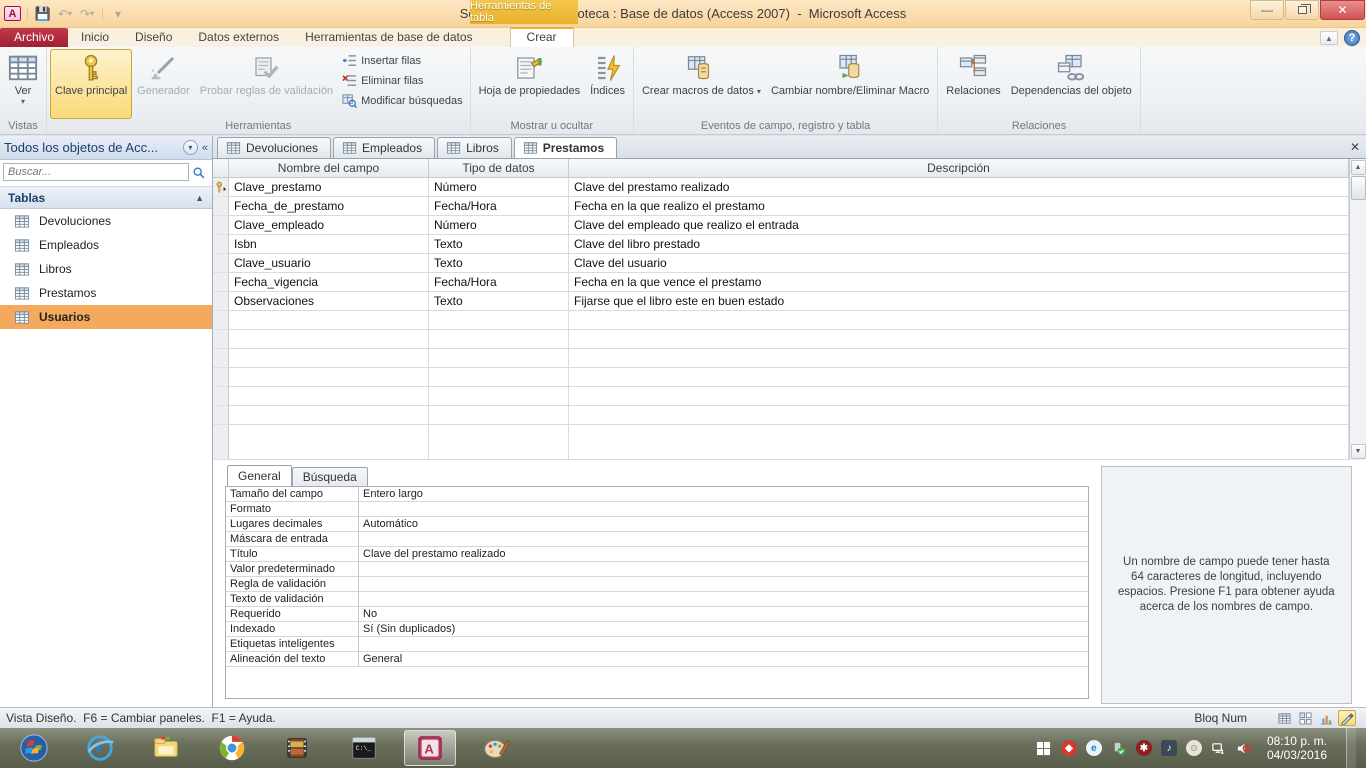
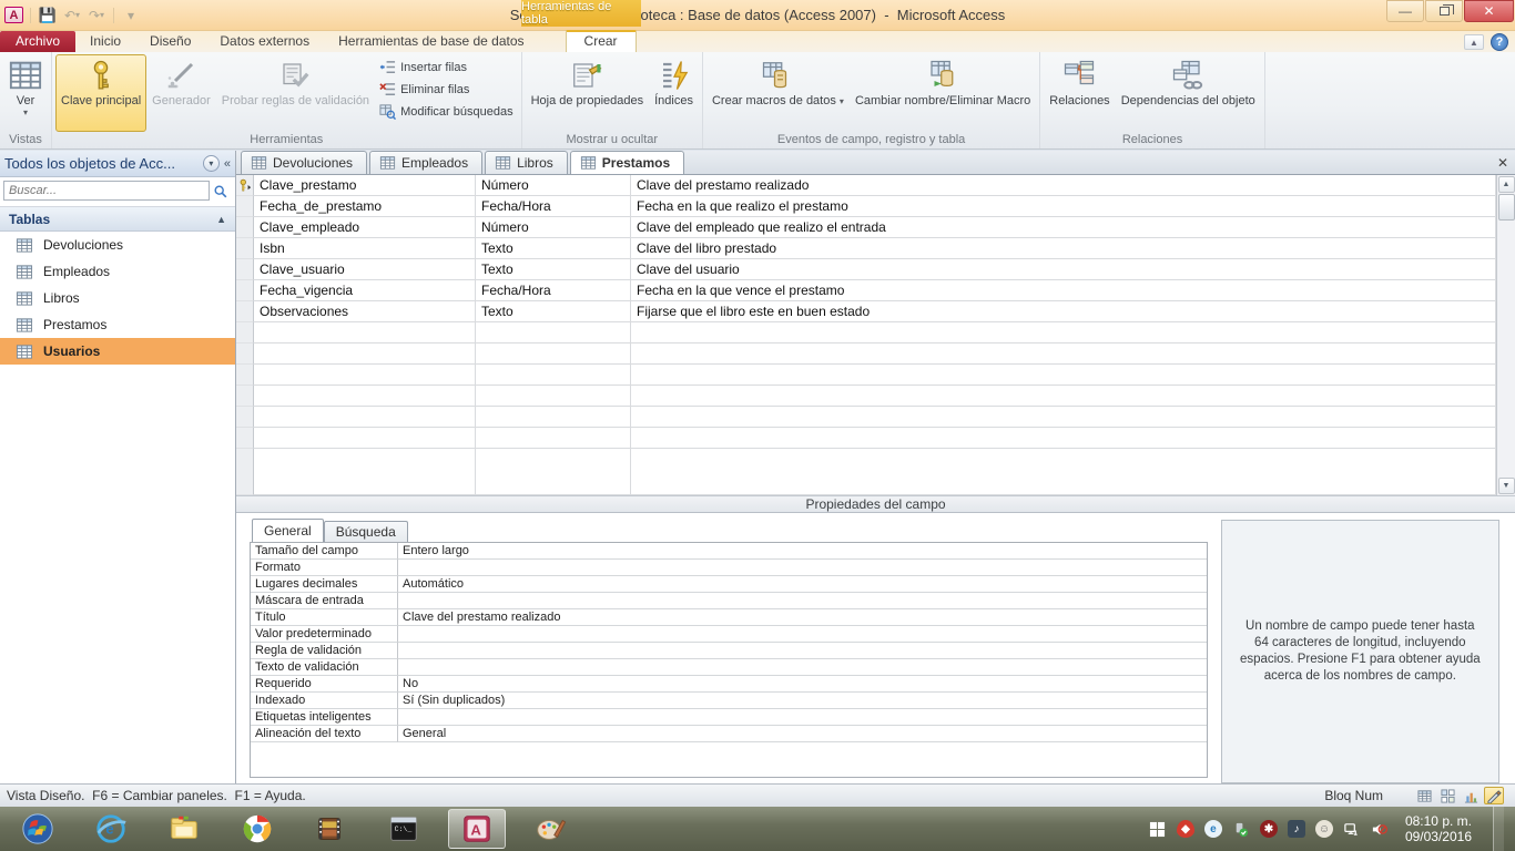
  A
  💾
  ↶
  ▾
  ↷
  ▾
  ▾
  Soteca : Base de datos (Access 2007) - Microsoft Access
  Herramientas de tabla
  —
  ✕
  Archivo
  Inicio
  Diseño
  Datos externos
  Herramientas de base de datos
  Crear
  ▲
  ?
  Ver
  ▾
  Vistas
  Clave principal
  Generador
  Probar reglas de validación
  Insertar filas
  Eliminar filas
  Modificar búsquedas
  Herramientas
  Hoja de propiedades
  Índices
  Mostrar u ocultar
  Crear macros de datos ▾
  Cambiar nombre/Eliminar Macro
  Eventos de campo, registro y tabla
  Relaciones
  Dependencias del objeto
  Relaciones
  Todos los objetos de Acc...
  ▾
  «
  Buscar...
  Tablas
  ▲
  Devoluciones
  Empleados
  Libros
  Prestamos
  Usuarios
  Devoluciones
  Empleados
  Libros
  Prestamos
  ✕
- Nombre del campo
- Tipo de datos
- Descripción
  Clave_prestamo
  Número
  Clave del prestamo realizado
  Fecha_de_prestamo
  Fecha/Hora
  Fecha en la que realizo el prestamo
  Clave_empleado
  Número
  Clave del empleado que realizo el entrada
  Isbn
  Texto
  Clave del libro prestado
  Clave_usuario
  Texto
  Clave del usuario
  Fecha_vigencia
  Fecha/Hora
  Fecha en la que vence el prestamo
  Observaciones
  Texto
  Fijarse que el libro este en buen estado
+ Propiedades del campo
  General
  Búsqueda
  Tamaño del campo
  Entero largo
  Formato
  Lugares decimales
  Automático
  Máscara de entrada
  Título
  Clave del prestamo realizado
  Valor predeterminado
  Regla de validación
  Texto de validación
  Requerido
  No
  Indexado
  Sí (Sin duplicados)
  Etiquetas inteligentes
  Alineación del texto
  General
  Un nombre de campo puede tener hasta 64 caracteres de longitud, incluyendo espacios. Presione F1 para obtener ayuda acerca de los nombres de campo.
  Vista Diseño. F6 = Cambiar paneles. F1 = Ayuda.
  Bloq Num
  e
  A
  ◆
  e
  ✱
  ♪
  ☺
  08:10 p. m.
- 04/03/2016
+ 09/03/2016
